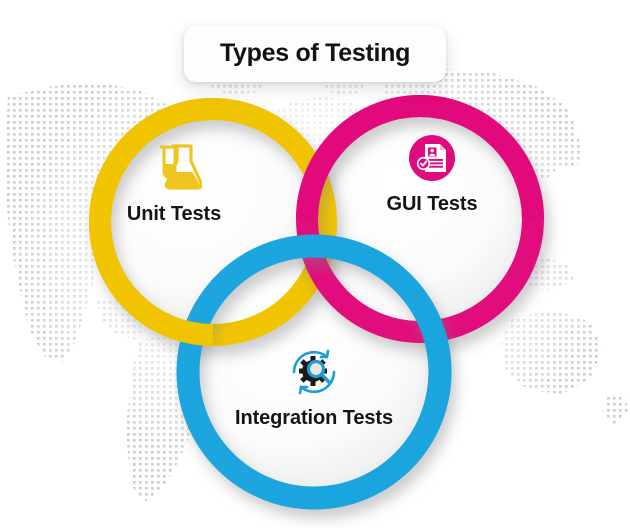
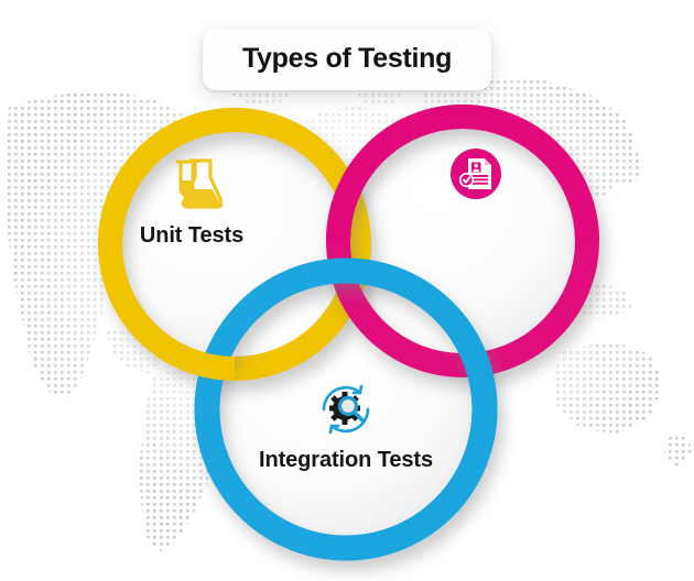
  Unit Tests
- GUI Tests
  Integration Tests
  Types of Testing
